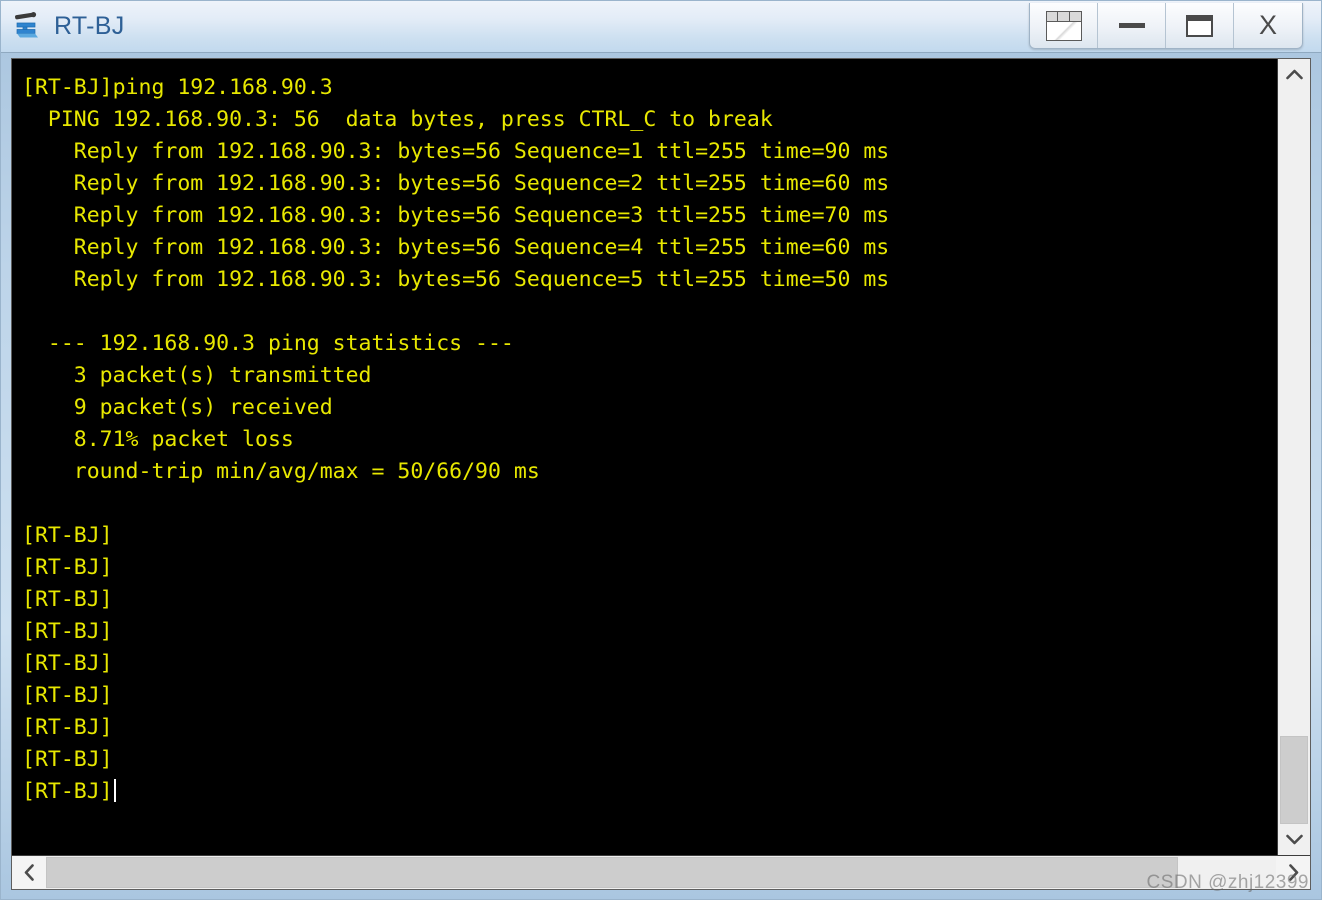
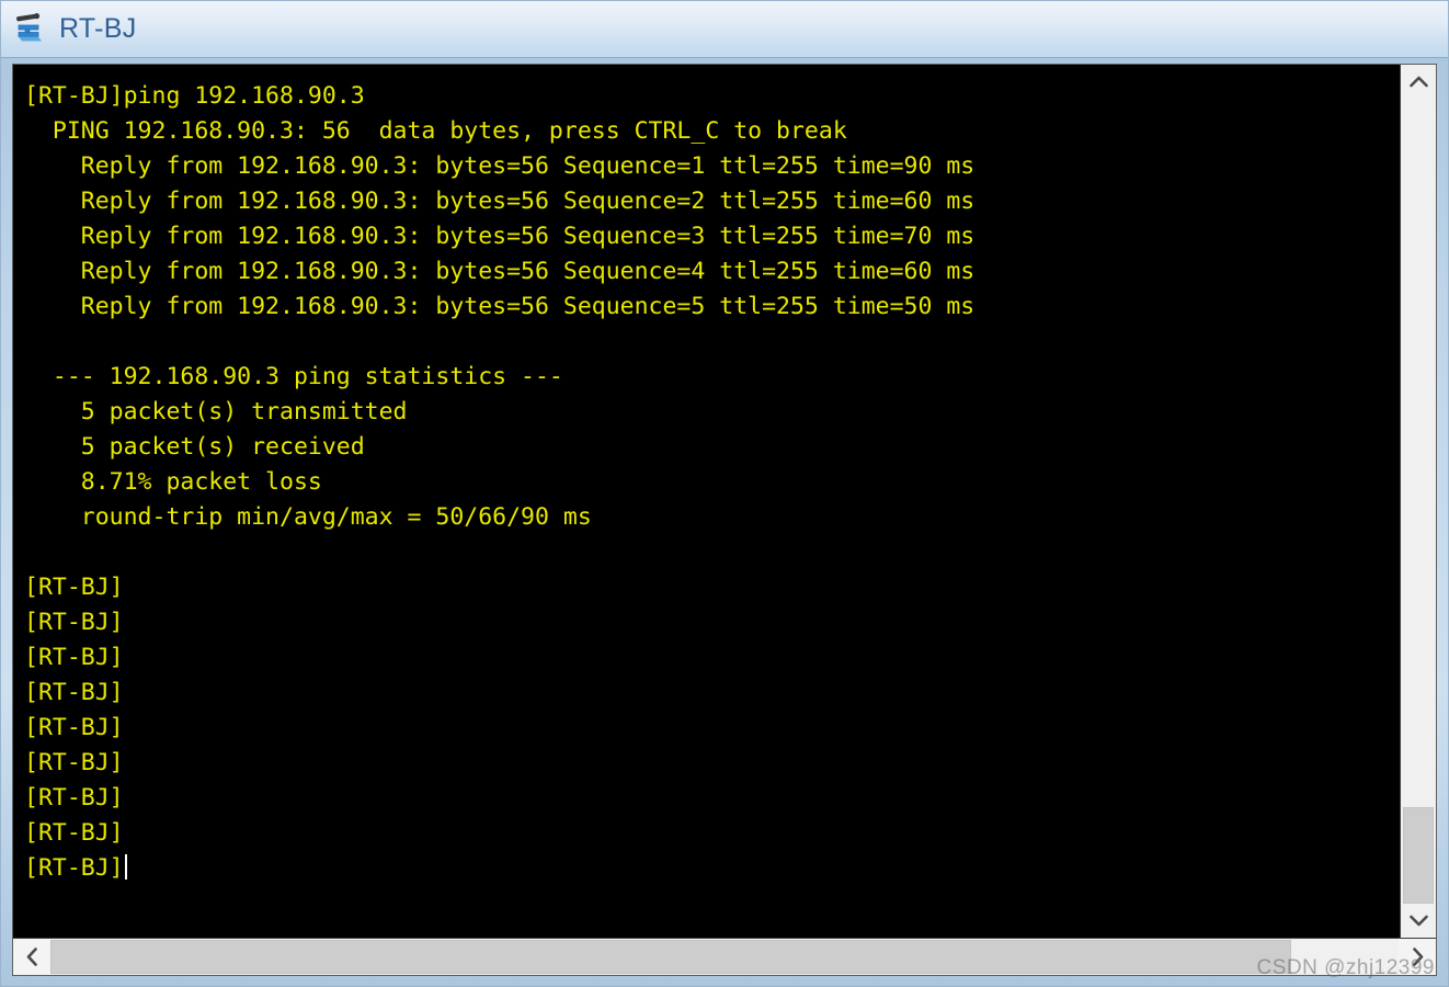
  RT-BJ
- X
  [RT-BJ]ping 192.168.90.3
  PING 192.168.90.3: 56 data bytes, press CTRL_C to break
  Reply from 192.168.90.3: bytes=56 Sequence=1 ttl=255 time=90 ms
  Reply from 192.168.90.3: bytes=56 Sequence=2 ttl=255 time=60 ms
  Reply from 192.168.90.3: bytes=56 Sequence=3 ttl=255 time=70 ms
  Reply from 192.168.90.3: bytes=56 Sequence=4 ttl=255 time=60 ms
  Reply from 192.168.90.3: bytes=56 Sequence=5 ttl=255 time=50 ms
  --- 192.168.90.3 ping statistics ---
- 3 packet(s) transmitted
+ 5 packet(s) transmitted
- 9 packet(s) received
+ 5 packet(s) received
  8.71% packet loss
  round-trip min/avg/max = 50/66/90 ms
  [RT-BJ]
  [RT-BJ]
  [RT-BJ]
  [RT-BJ]
  [RT-BJ]
  [RT-BJ]
  [RT-BJ]
  [RT-BJ]
  [RT-BJ]
  CSDN @zhj12399
